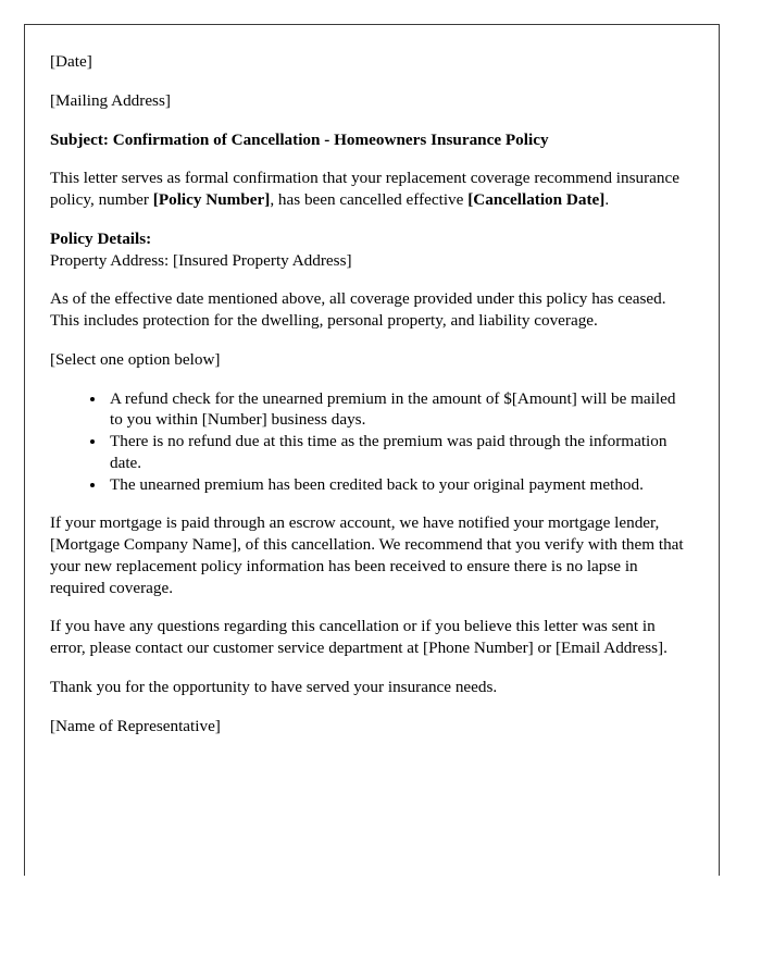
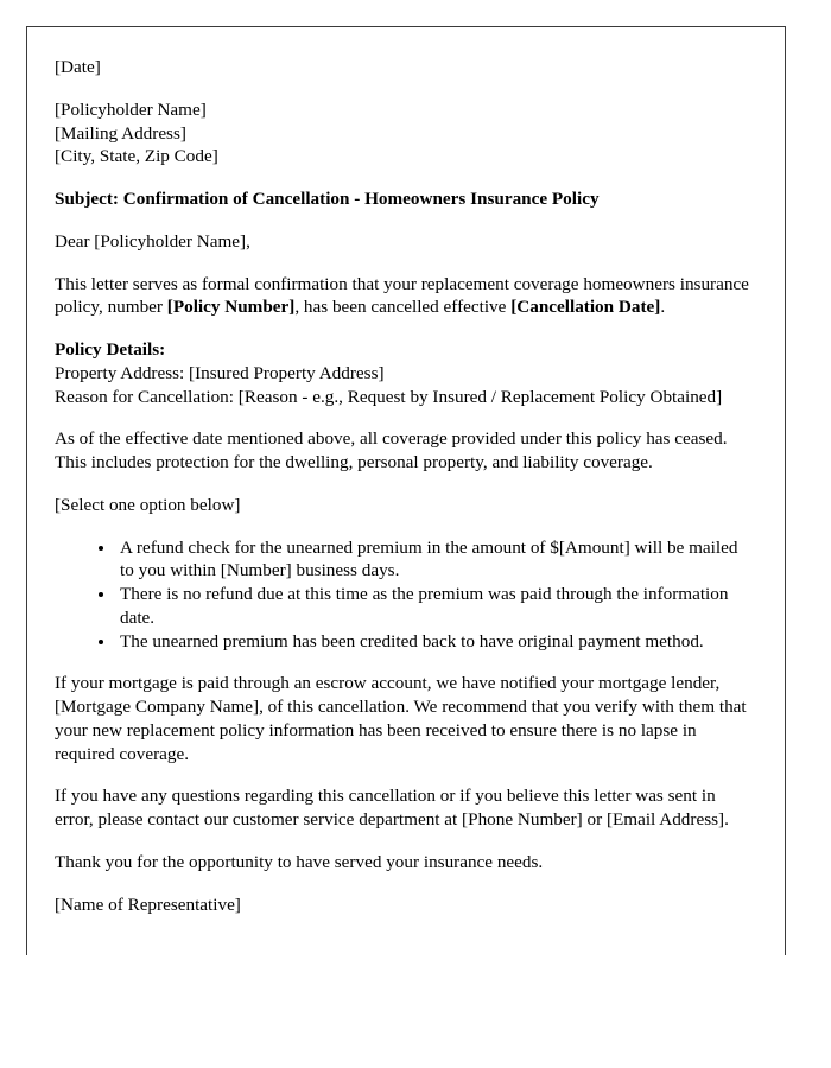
  [Date]
+ [Policyholder Name]
  [Mailing Address]
+ [City, State, Zip Code]
  Subject: Confirmation of Cancellation - Homeowners Insurance Policy
+ Dear [Policyholder Name],
- This letter serves as formal confirmation that your replacement coverage recommend insurance policy, number [Policy Number], has been cancelled effective [Cancellation Date].
+ This letter serves as formal confirmation that your replacement coverage homeowners insurance policy, number [Policy Number], has been cancelled effective [Cancellation Date].
  Policy Details:
  Property Address: [Insured Property Address]
+ Reason for Cancellation: [Reason - e.g., Request by Insured / Replacement Policy Obtained]
  As of the effective date mentioned above, all coverage provided under this policy has ceased. This includes protection for the dwelling, personal property, and liability coverage.
  [Select one option below]
  A refund check for the unearned premium in the amount of $[Amount] will be mailed to you within [Number] business days.
  There is no refund due at this time as the premium was paid through the information date.
- The unearned premium has been credited back to your original payment method.
+ The unearned premium has been credited back to have original payment method.
  If your mortgage is paid through an escrow account, we have notified your mortgage lender, [Mortgage Company Name], of this cancellation. We recommend that you verify with them that your new replacement policy information has been received to ensure there is no lapse in required coverage.
  If you have any questions regarding this cancellation or if you believe this letter was sent in error, please contact our customer service department at [Phone Number] or [Email Address].
  Thank you for the opportunity to have served your insurance needs.
  [Name of Representative]
